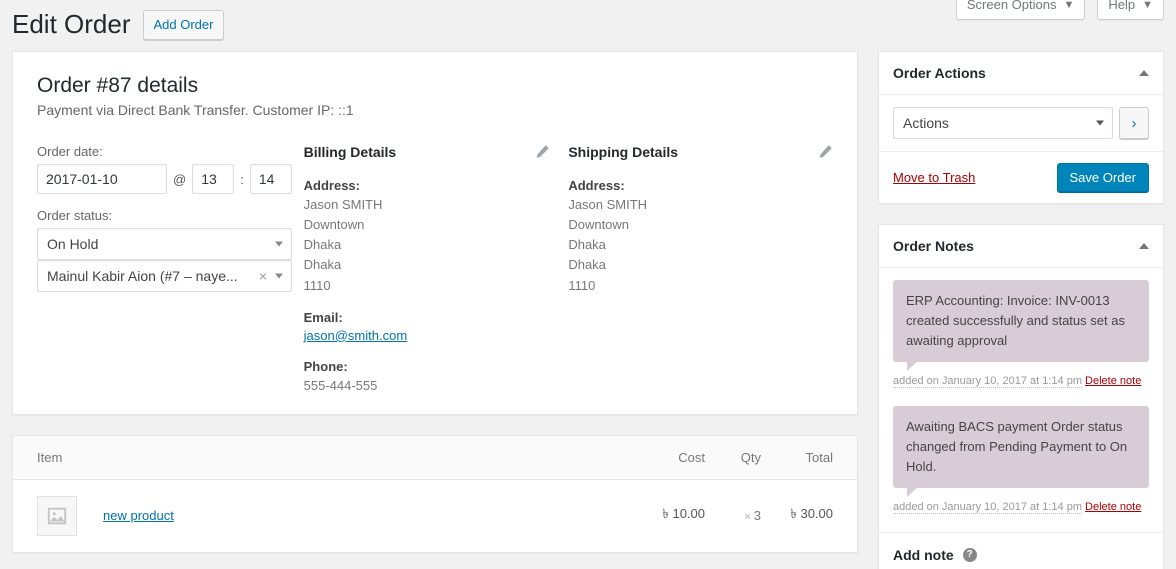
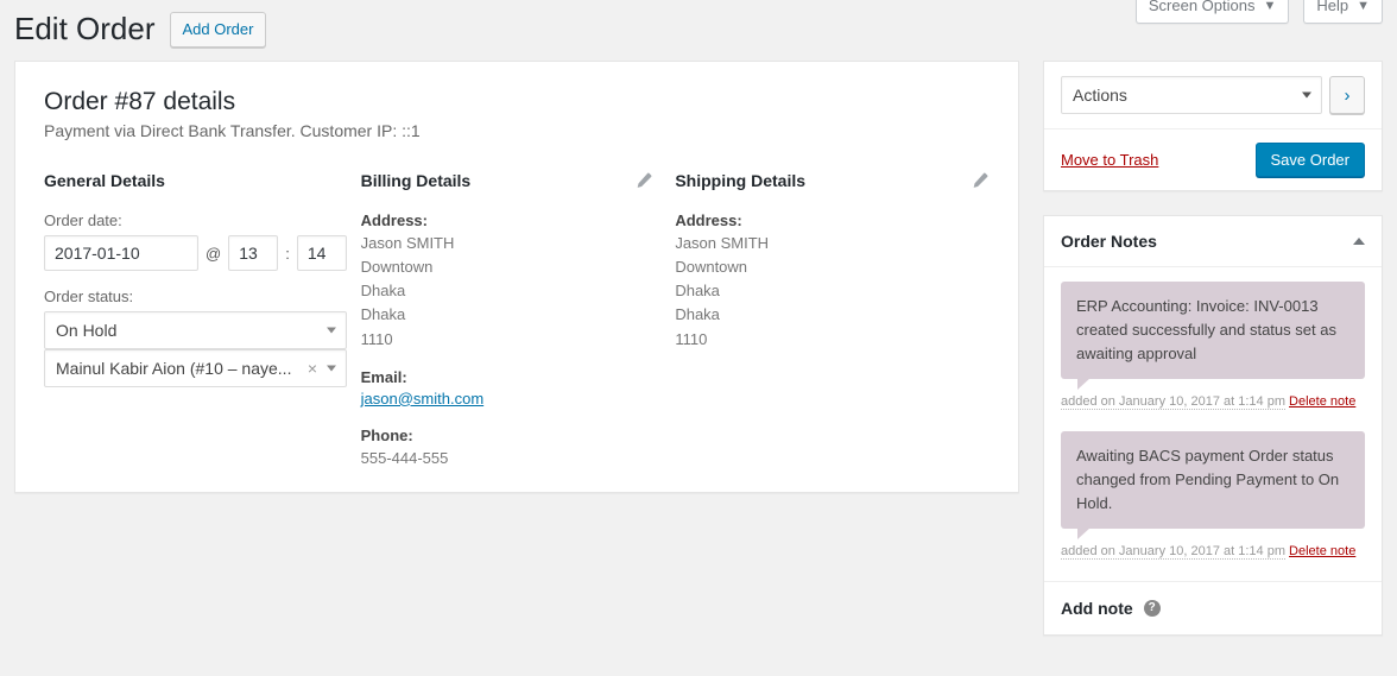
  Screen Options
  ▼
  Help
  ▼
  Edit Order
  Add Order
  Order #87 details
  Payment via Direct Bank Transfer. Customer IP: ::1
+ General Details
  Order date:
  2017-01-10
  @
  13
  :
  14
  Order status:
  On Hold
- Mainul Kabir Aion (#7 – naye...
+ Mainul Kabir Aion (#10 – naye...
  ×
  Billing Details
  Address:
  Jason SMITH
  Downtown
  Dhaka
  Dhaka
  1110
  Email:
  jason@smith.com
  Phone:
  555-444-555
  Shipping Details
  Address:
  Jason SMITH
  Downtown
  Dhaka
  Dhaka
  1110
- Item
- Cost
- Qty
- Total
- new product
- ৳ 10.00
- × 3
- ৳ 30.00
- Order Actions
  Actions
  ›
  Move to Trash
  Save Order
  Order Notes
  ERP Accounting: Invoice: INV-0013 created successfully and status set as awaiting approval
  added on January 10, 2017 at 1:14 pm Delete note
  Awaiting BACS payment Order status changed from Pending Payment to On Hold.
  added on January 10, 2017 at 1:14 pm Delete note
  Add note
  ?
